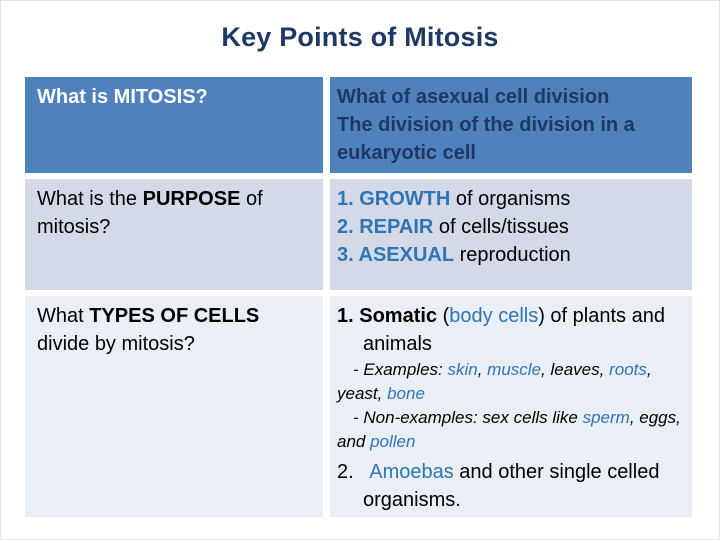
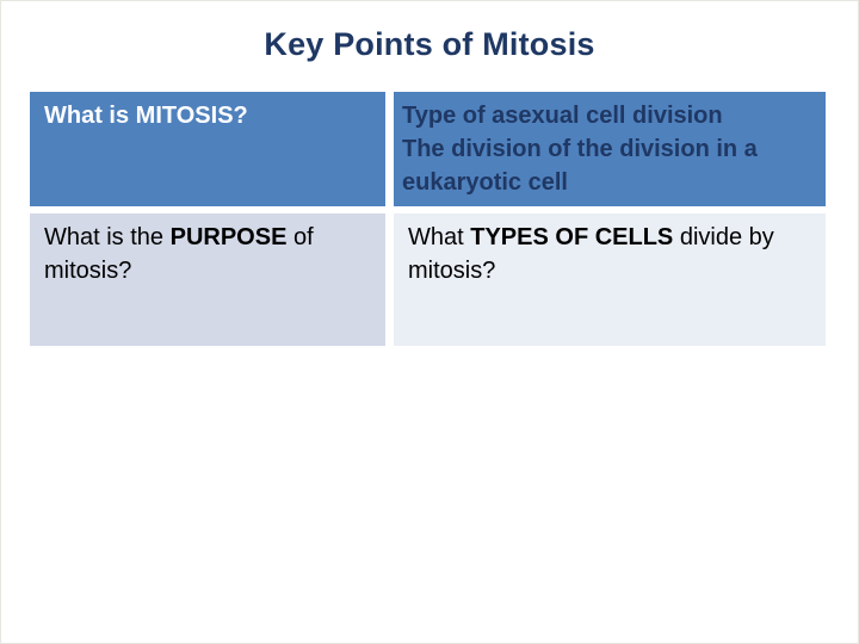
  Key Points of Mitosis
  What is MITOSIS?
- What of asexual cell division
+ Type of asexual cell division
  The division of the division in a eukaryotic cell
  What is the PURPOSE of mitosis?
- 1. GROWTH of organisms
- 2. REPAIR of cells/tissues
- 3. ASEXUAL reproduction
  What TYPES OF CELLS divide by mitosis?
- 1. Somatic (body cells) of plants and animals
- - Examples: skin, muscle, leaves, roots, yeast, bone
- - Non-examples: sex cells like sperm, eggs, and pollen
- 2. Amoebas and other single celled organisms.
